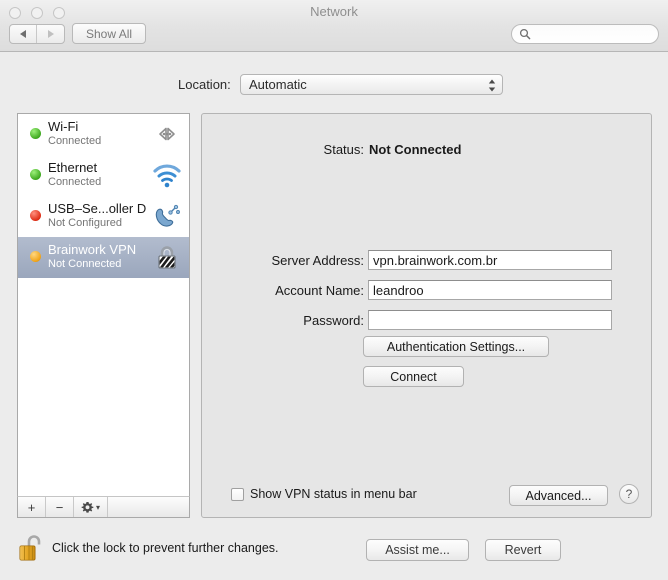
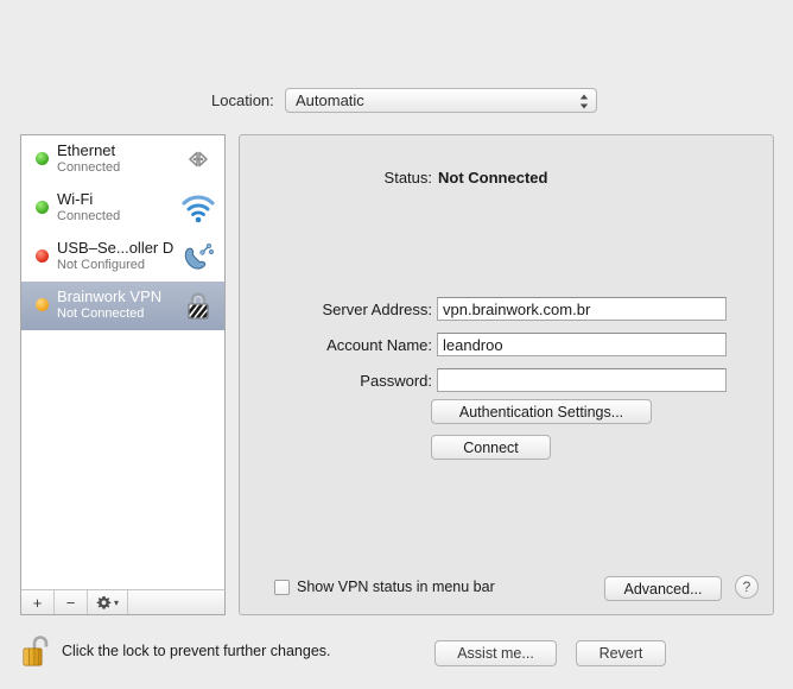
- Network
- Show All
  Location:
  Automatic
- Wi-Fi
+ Ethernet
  Connected
- Ethernet
+ Wi-Fi
  Connected
  USB–Se...oller D
  Not Configured
  Brainwork VPN
  Not Connected
  +
  −
  ▾
  Status:
  Not Connected
  Server Address:
  vpn.brainwork.com.br
  Account Name:
  leandroo
  Password:
  Authentication Settings...
  Connect
  Show VPN status in menu bar
  Advanced...
  ?
  Click the lock to prevent further changes.
  Assist me...
  Revert
